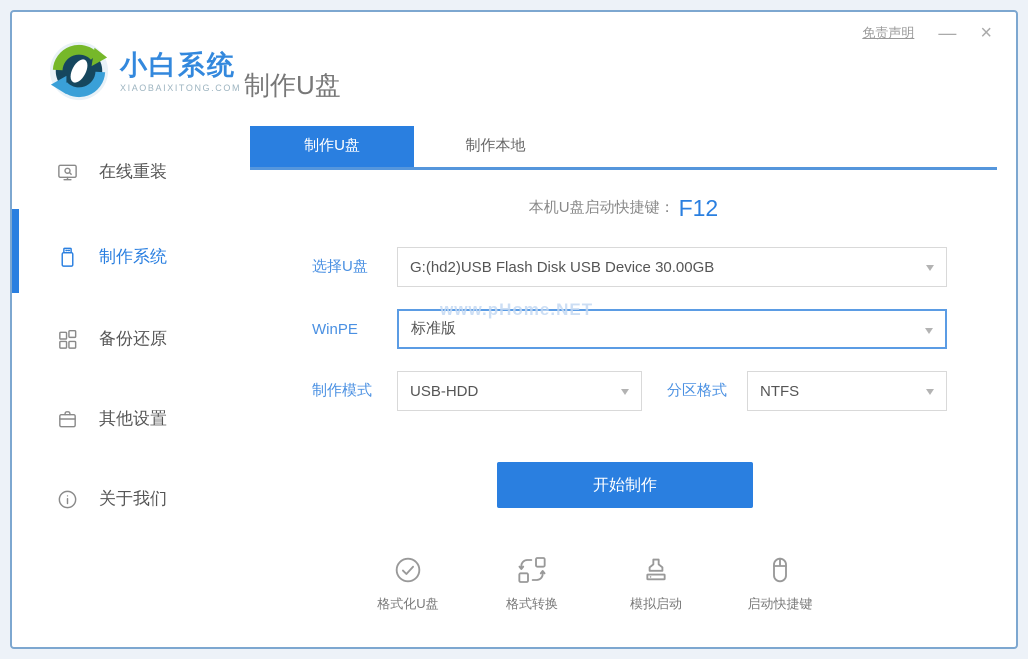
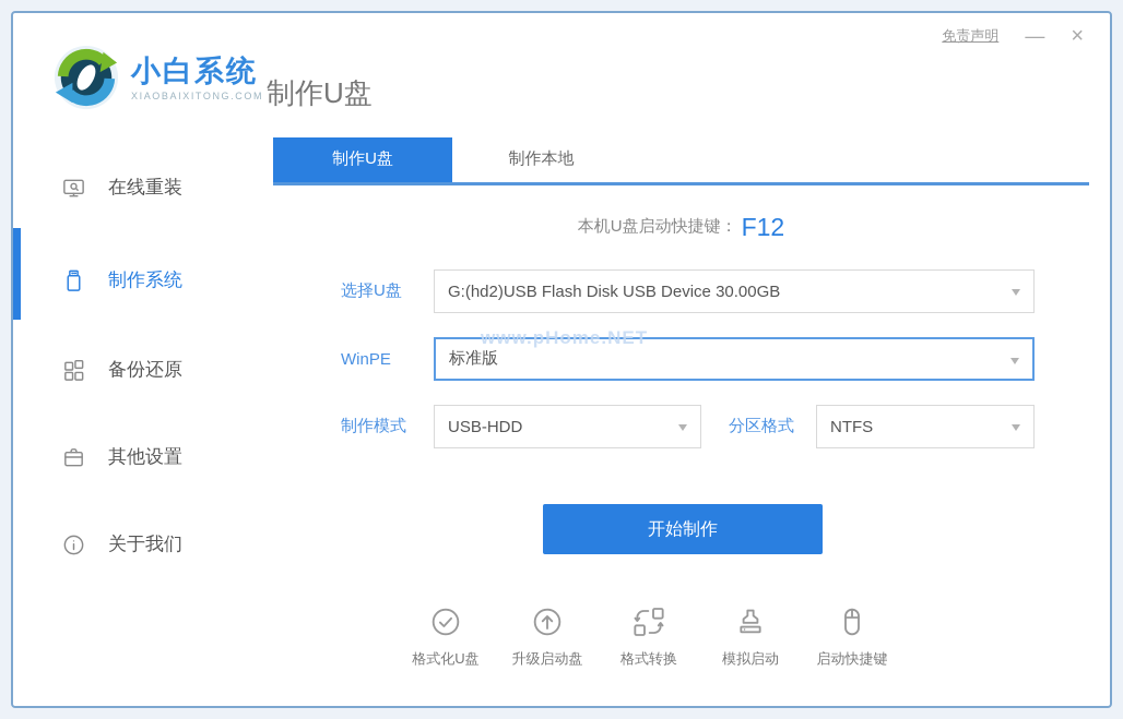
  免责声明
  —
  ×
  小白系统
  XIAOBAIXITONG.COM
  制作U盘
  在线重装
  制作系统
  备份还原
  其他设置
  关于我们
  制作U盘
  制作本地
  本机U盘启动快捷键：
  F12
  选择U盘
  G:(hd2)USB Flash Disk USB Device 30.00GB
  WinPE
  标准版
  制作模式
  USB-HDD
  分区格式
  NTFS
  www.pHome.NET
  开始制作
  格式化U盘
+ 升级启动盘
  格式转换
  模拟启动
  启动快捷键
